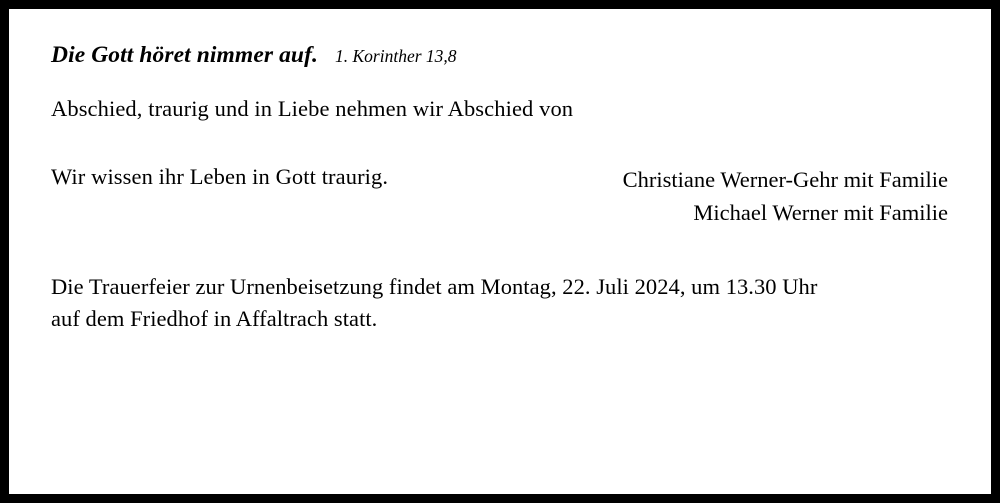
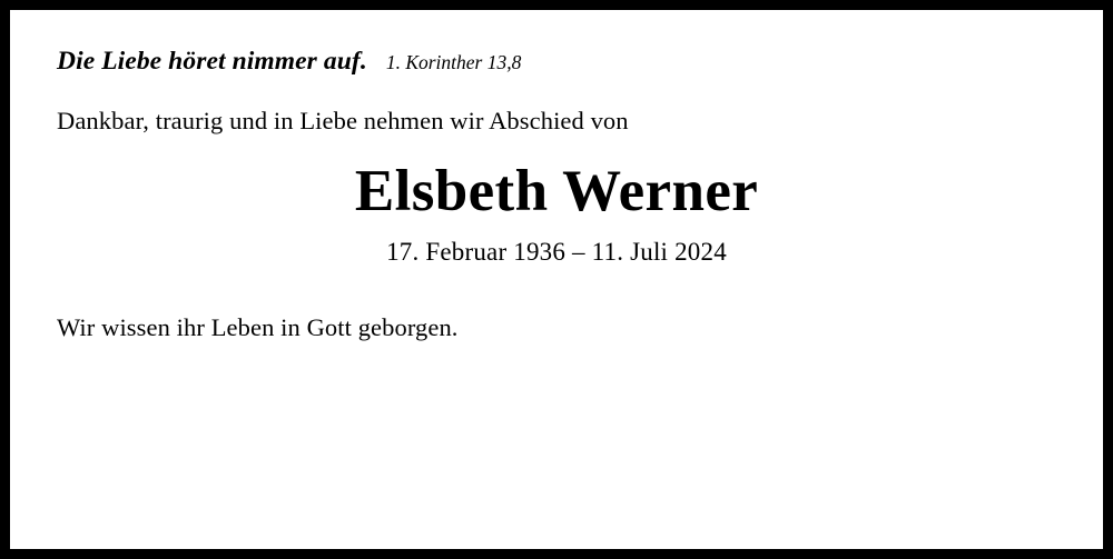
- Die Gott höret nimmer auf.
+ Die Liebe höret nimmer auf.
  1. Korinther 13,8
- Abschied, traurig und in Liebe nehmen wir Abschied von
+ Dankbar, traurig und in Liebe nehmen wir Abschied von
+ Elsbeth Werner
+ 17. Februar 1936 – 11. Juli 2024
- Wir wissen ihr Leben in Gott traurig.
+ Wir wissen ihr Leben in Gott geborgen.
- Christiane Werner-Gehr mit Familie
- Michael Werner mit Familie
- Die Trauerfeier zur Urnenbeisetzung findet am Montag, 22. Juli 2024, um 13.30 Uhr
- auf dem Friedhof in Affaltrach statt.
